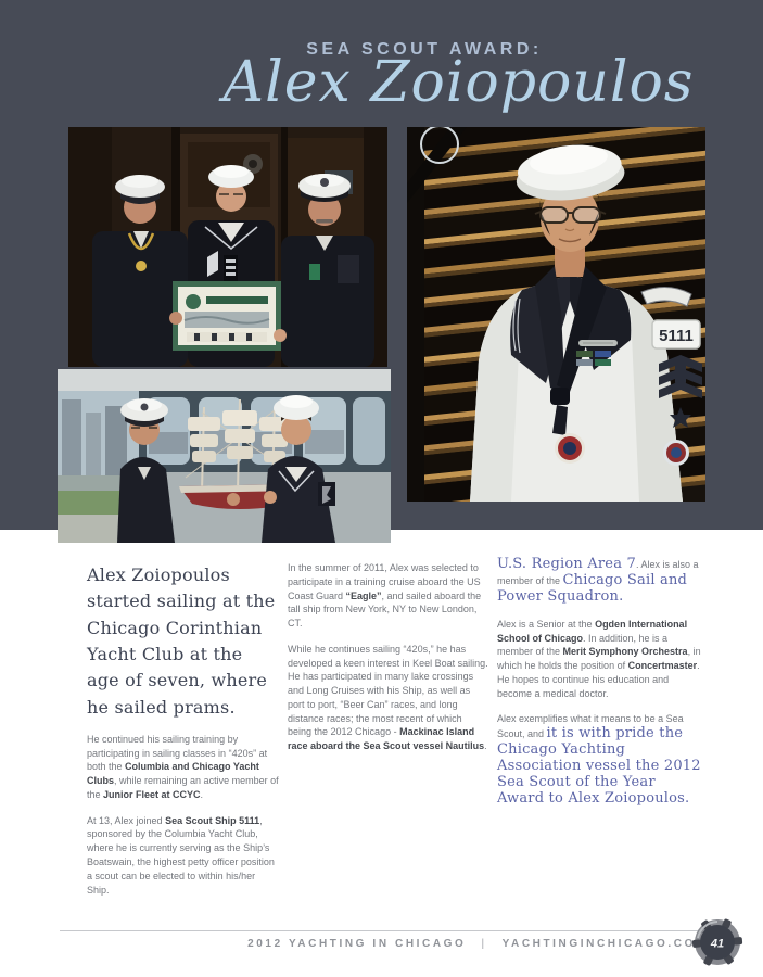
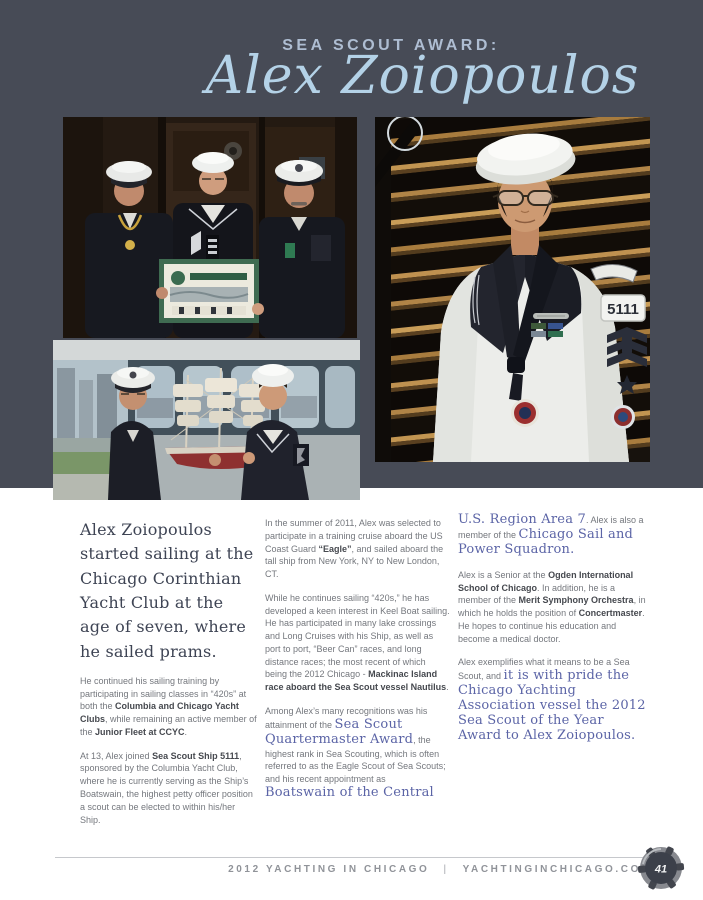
  SEA SCOUT AWARD:
  Alex Zoiopoulos
  5111
  Alex Zoiopoulos started sailing at the Chicago Corinthian Yacht Club at the age of seven, where he sailed prams.
  He continued his sailing training by participating in sailing classes in “420s” at both the Columbia and Chicago Yacht Clubs, while remaining an active member of the Junior Fleet at CCYC.
  At 13, Alex joined Sea Scout Ship 5111, sponsored by the Columbia Yacht Club, where he is currently serving as the Ship’s Boatswain, the highest petty officer position a scout can be elected to within his/her Ship.
  In the summer of 2011, Alex was selected to participate in a training cruise aboard the US Coast Guard “Eagle”, and sailed aboard the tall ship from New York, NY to New London, CT.
  While he continues sailing “420s,” he has developed a keen interest in Keel Boat sailing. He has participated in many lake crossings and Long Cruises with his Ship, as well as port to port, “Beer Can” races, and long distance races; the most recent of which being the 2012 Chicago - Mackinac Island race aboard the Sea Scout vessel Nautilus.
+ Among Alex’s many recognitions was his attainment of the Sea Scout Quartermaster Award, the highest rank in Sea Scouting, which is often referred to as the Eagle Scout of Sea Scouts; and his recent appointment as Boatswain of the Central
  U.S. Region Area 7. Alex is also a member of the Chicago Sail and Power Squadron.
  Alex is a Senior at the Ogden International School of Chicago. In addition, he is a member of the Merit Symphony Orchestra, in which he holds the position of Concertmaster. He hopes to continue his education and become a medical doctor.
  Alex exemplifies what it means to be a Sea Scout, and it is with pride the Chicago Yachting Association vessel the 2012 Sea Scout of the Year Award to Alex Zoiopoulos.
  2012 YACHTING IN CHICAGO | YACHTINGINCHICAGO.CO
  41
